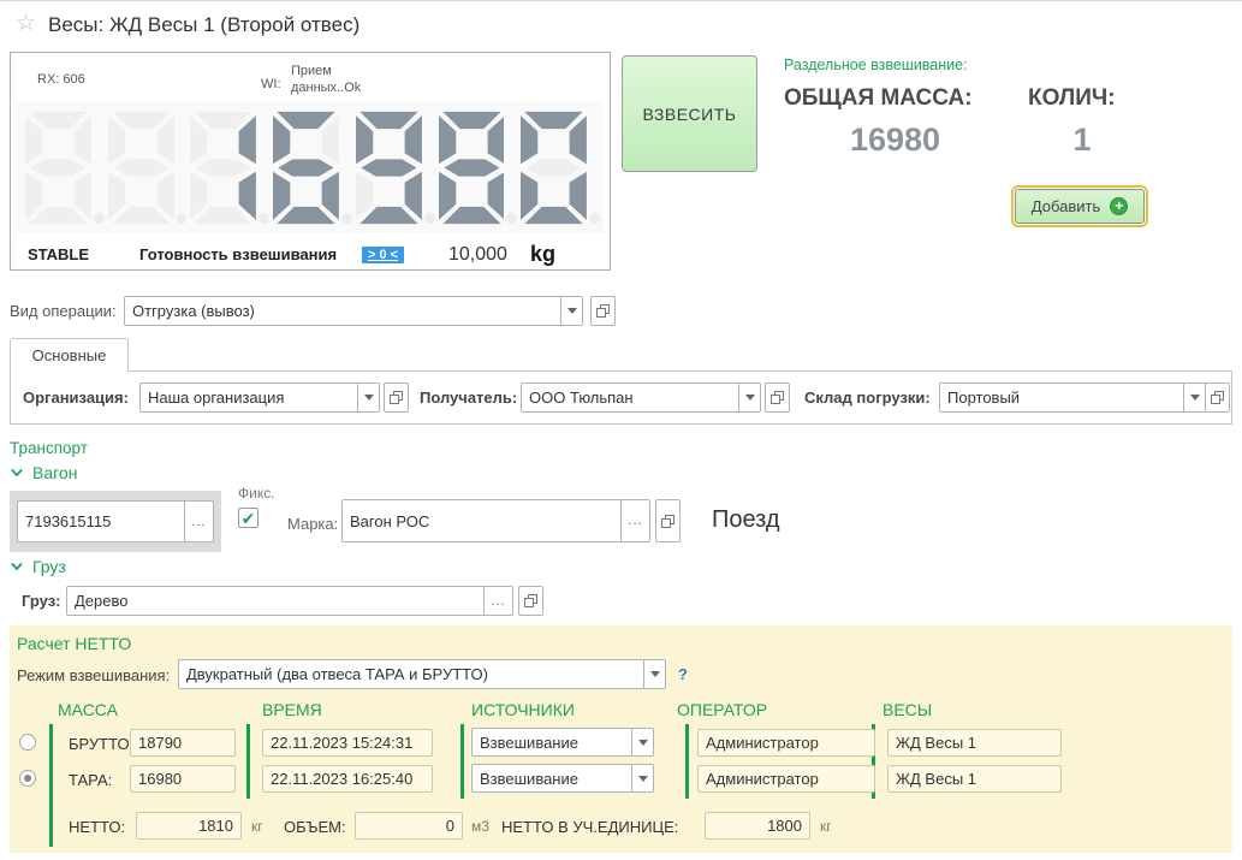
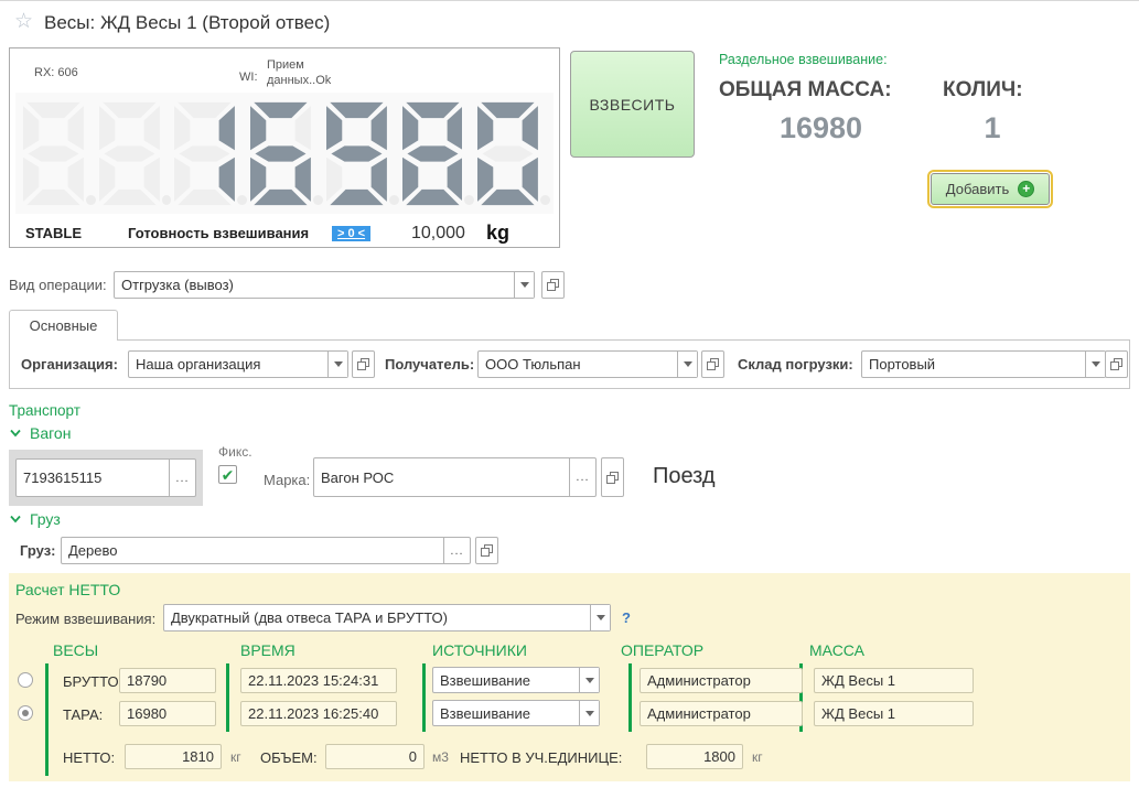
  ☆
  Весы: ЖД Весы 1 (Второй отвес)
  RX: 606
  WI:
  Прием
  данных..Ok
  STABLE
  Готовность взвешивания
  > 0 <
  10,000
  kg
  ВЗВЕСИТЬ
  Раздельное взвешивание:
  ОБЩАЯ МАССА:
  16980
  КОЛИЧ:
  1
  Добавить
  +
  Вид операции:
  Отгрузка (вывоз)
  Основные
  Организация:
  Наша организация
  Получатель:
  ООО Тюльпан
  Склад погрузки:
  Портовый
  Транспорт
  Вагон
  7193615115
  ...
  Фикс.
  ✔
  Марка:
  Вагон РОС
  ...
  Поезд
  Груз
  Груз:
  Дерево
  ...
  Расчет НЕТТО
  Режим взвешивания:
  Двукратный (два отвеса ТАРА и БРУТТО)
  ?
- МАССА
+ ВЕСЫ
  ВРЕМЯ
  ИСТОЧНИКИ
  ОПЕРАТОР
- ВЕСЫ
+ МАССА
  БРУТТО
  18790
  22.11.2023 15:24:31
  Взвешивание
  Администратор
  ЖД Весы 1
  ТАРА:
  16980
  22.11.2023 16:25:40
  Взвешивание
  Администратор
  ЖД Весы 1
  НЕТТО:
  1810
  кг
  ОБЪЕМ:
  0
  м3
  НЕТТО В УЧ.ЕДИНИЦЕ:
  1800
  кг
